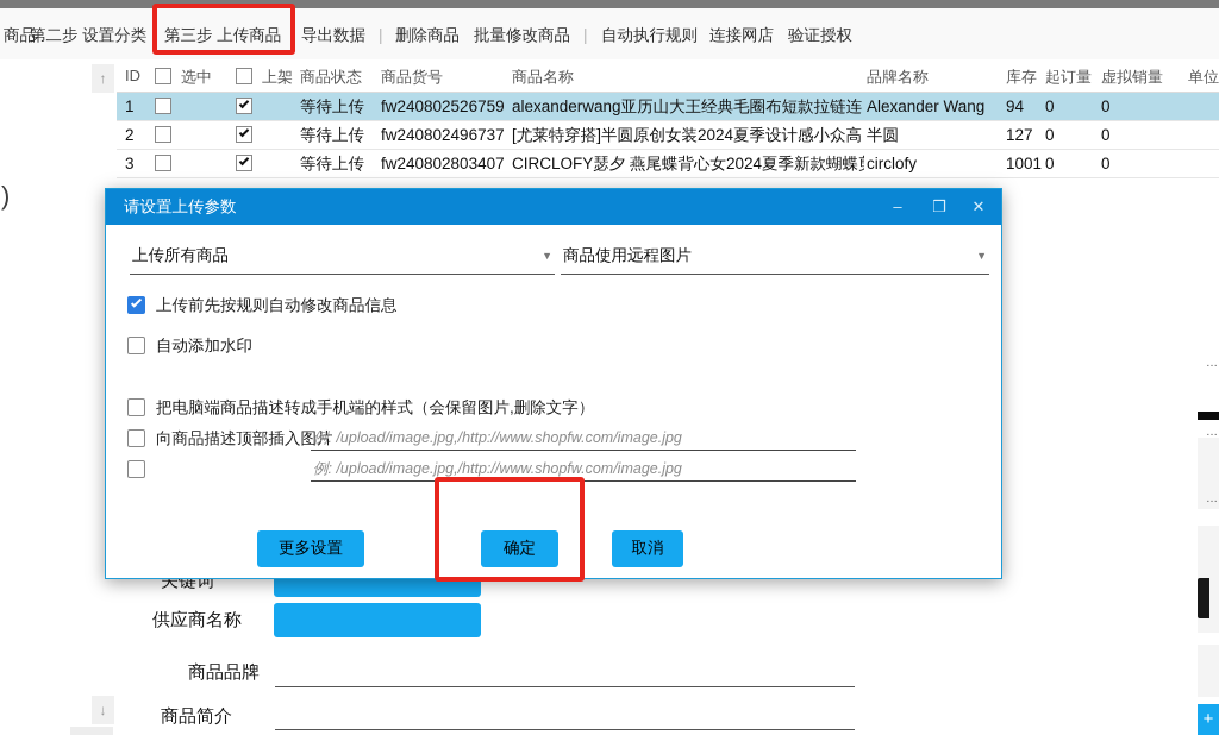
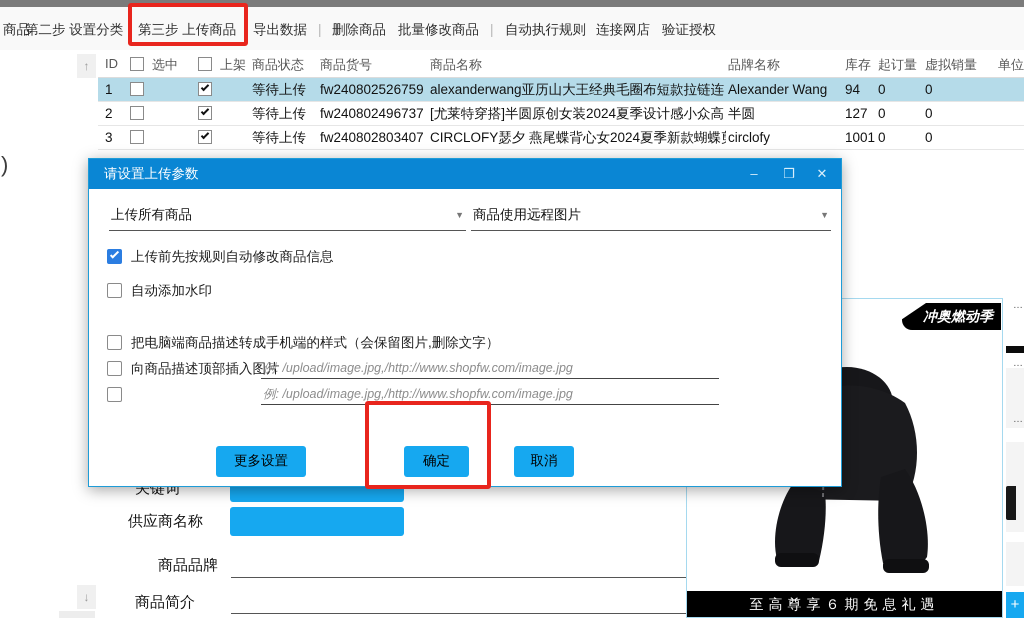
  商品
  第二步 设置分类
  第三步 上传商品
  导出数据
  |
  删除商品
  批量修改商品
  |
  自动执行规则
  连接网店
  验证授权
  ↑
  ↓
  )
  ID
  选中
  上架
  商品状态
  商品货号
  商品名称
  品牌名称
  库存
  起订量
  虚拟销量
  单位
  1
  等待上传
  fw240802526759
  alexanderwang亚历山大王经典毛圈布短款拉链连
  Alexander Wang
  94
  0
  0
  2
  等待上传
  fw240802496737
  [尤莱特穿搭]半圆原创女装2024夏季设计感小众高
  半圆
  127
  0
  0
  3
  等待上传
  fw240802803407
  CIRCLOFY瑟夕 燕尾蝶背心女2024夏季新款蝴蝶
  circlofy
  1001
  0
  0
  关键词
  供应商名称
  商品品牌
  商品简介
+ 冲奥燃动季
+ 至高尊享６期免息礼遇
  …
  …
  …
  +
  请设置上传参数
  –
  ❒
  ✕
  上传所有商品
  ▼
  商品使用远程图片
  ▼
  上传前先按规则自动修改商品信息
  自动添加水印
  把电脑端商品描述转成手机端的样式（会保留图片,删除文字）
  向商品描述顶部插入图片
  例: /upload/image.jpg,/http://www.shopfw.com/image.jpg
  例: /upload/image.jpg,/http://www.shopfw.com/image.jpg
  更多设置
  确定
  取消
